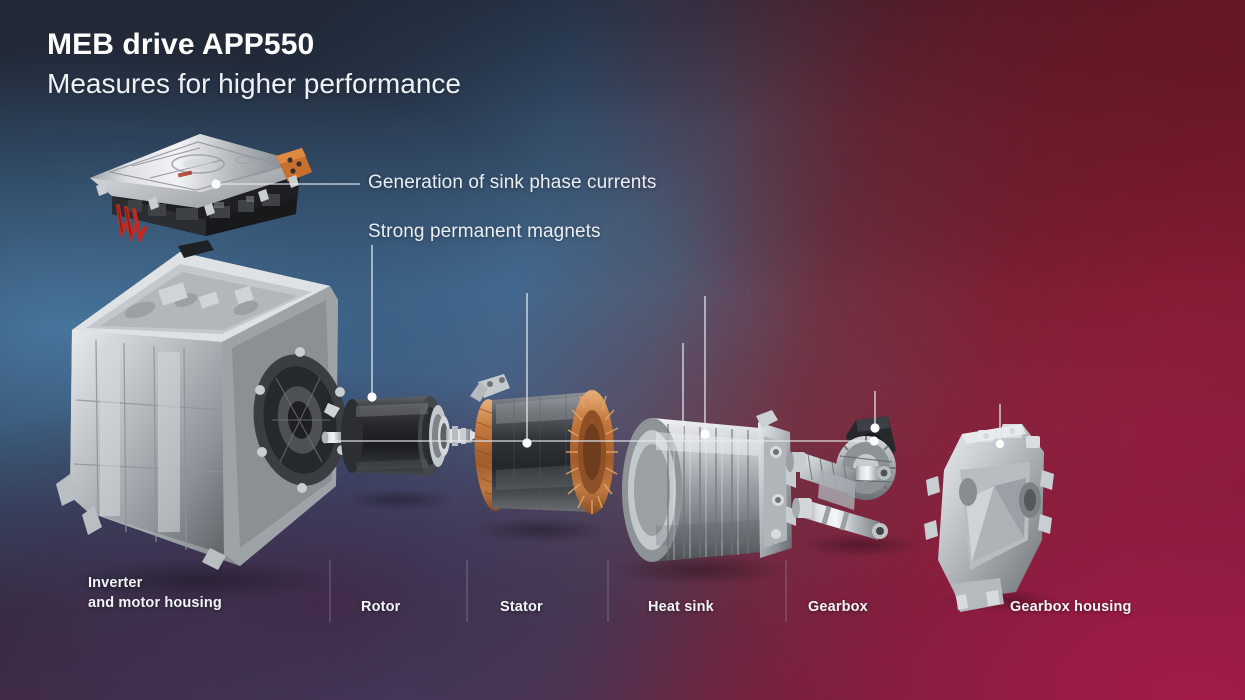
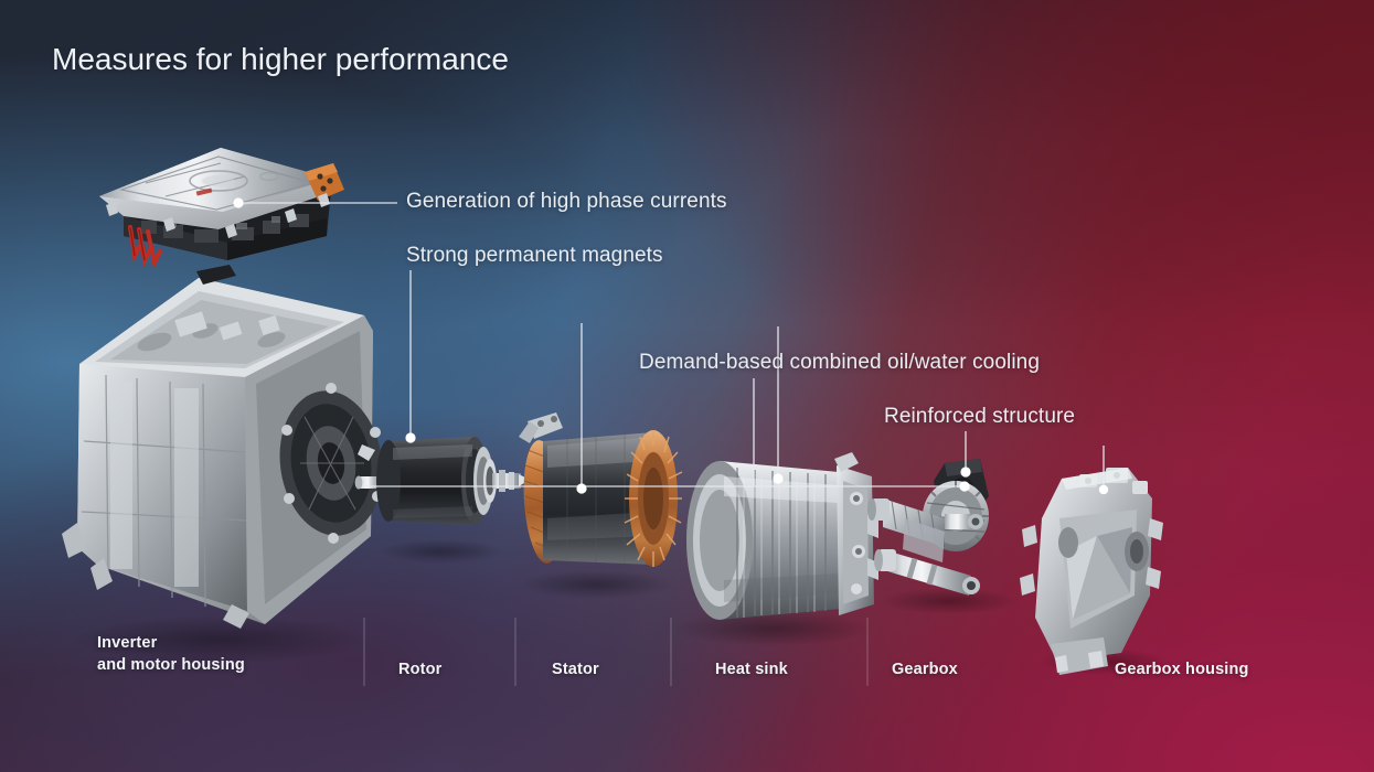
- MEB drive APP550
  Measures for higher performance
- Generation of sink phase currents
+ Generation of high phase currents
  Strong permanent magnets
+ Demand-based combined oil/water cooling
+ Reinforced structure
  Inverter
  and motor housing
  Rotor
  Stator
  Heat sink
  Gearbox
  Gearbox housing
